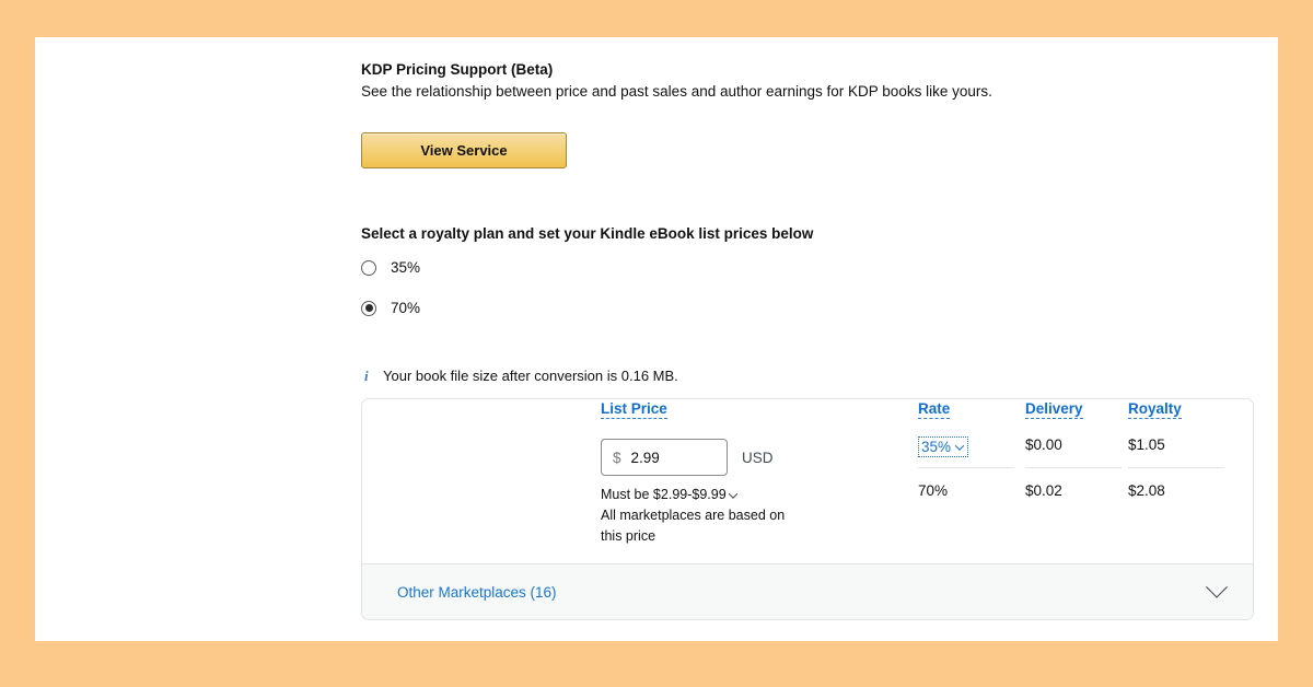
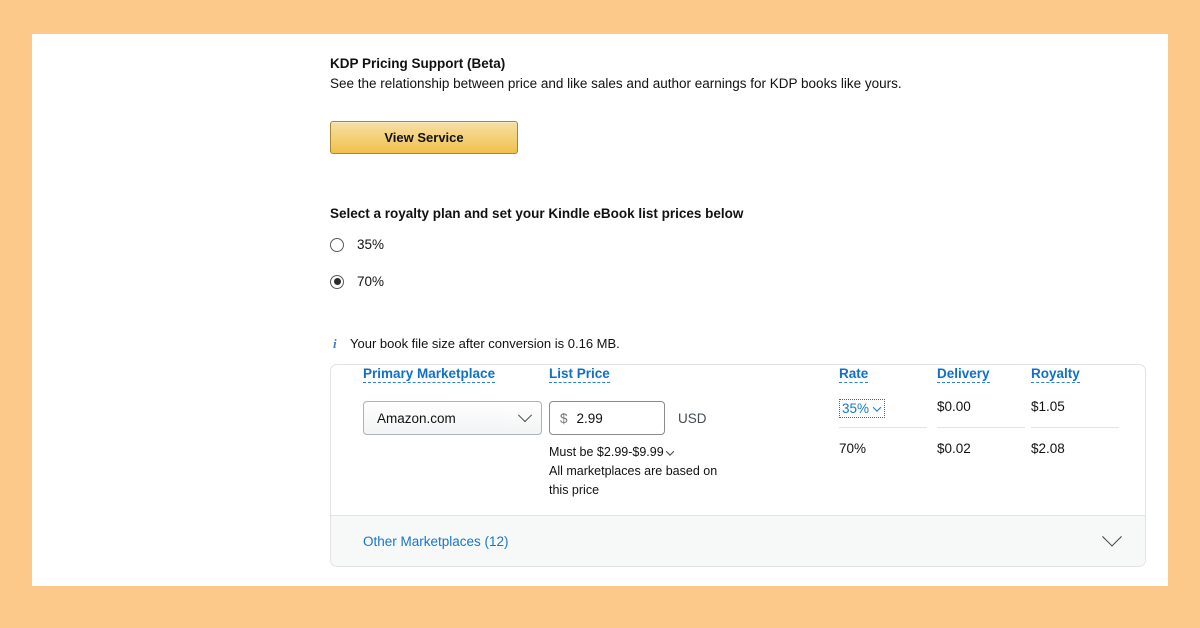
  KDP Pricing Support (Beta)
- See the relationship between price and past sales and author earnings for KDP books like yours.
+ See the relationship between price and like sales and author earnings for KDP books like yours.
  View Service
  Select a royalty plan and set your Kindle eBook list prices below
  35%
  70%
  i
  Your book file size after conversion is 0.16 MB.
+ Primary Marketplace
+ Amazon.com
  List Price
  $
  2.99
  USD
  Must be $2.99-$9.99
  All marketplaces are based on
  this price
  Rate
  35%
  70%
  Delivery
  $0.00
  $0.02
  Royalty
  $1.05
  $2.08
- Other Marketplaces (16)
+ Other Marketplaces (12)
